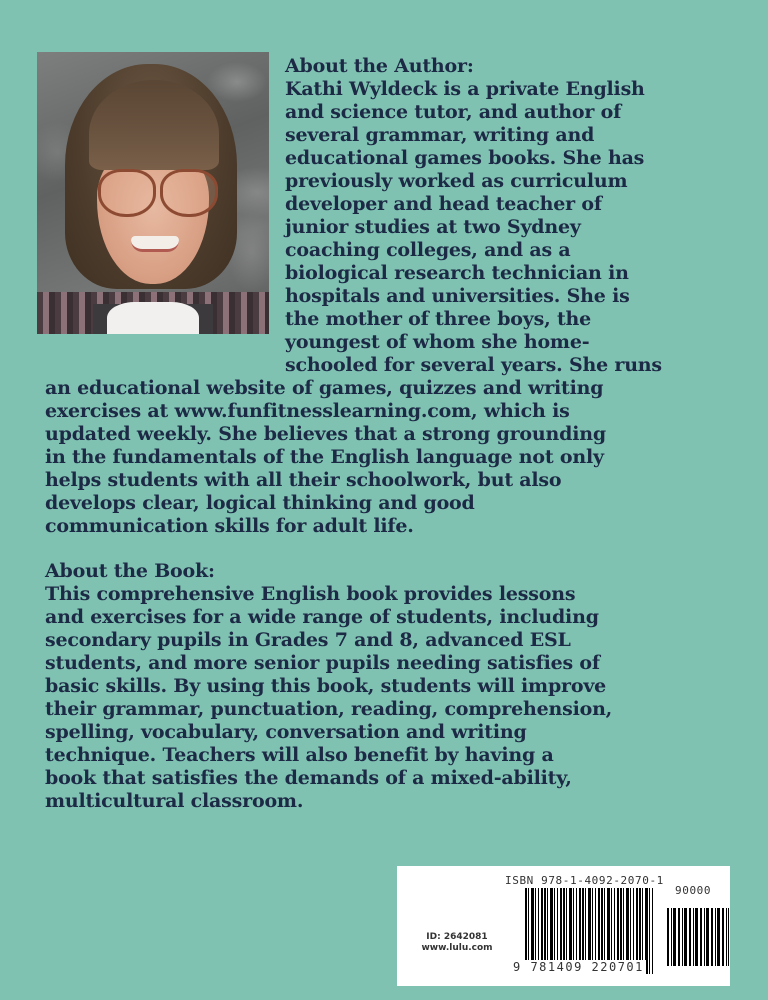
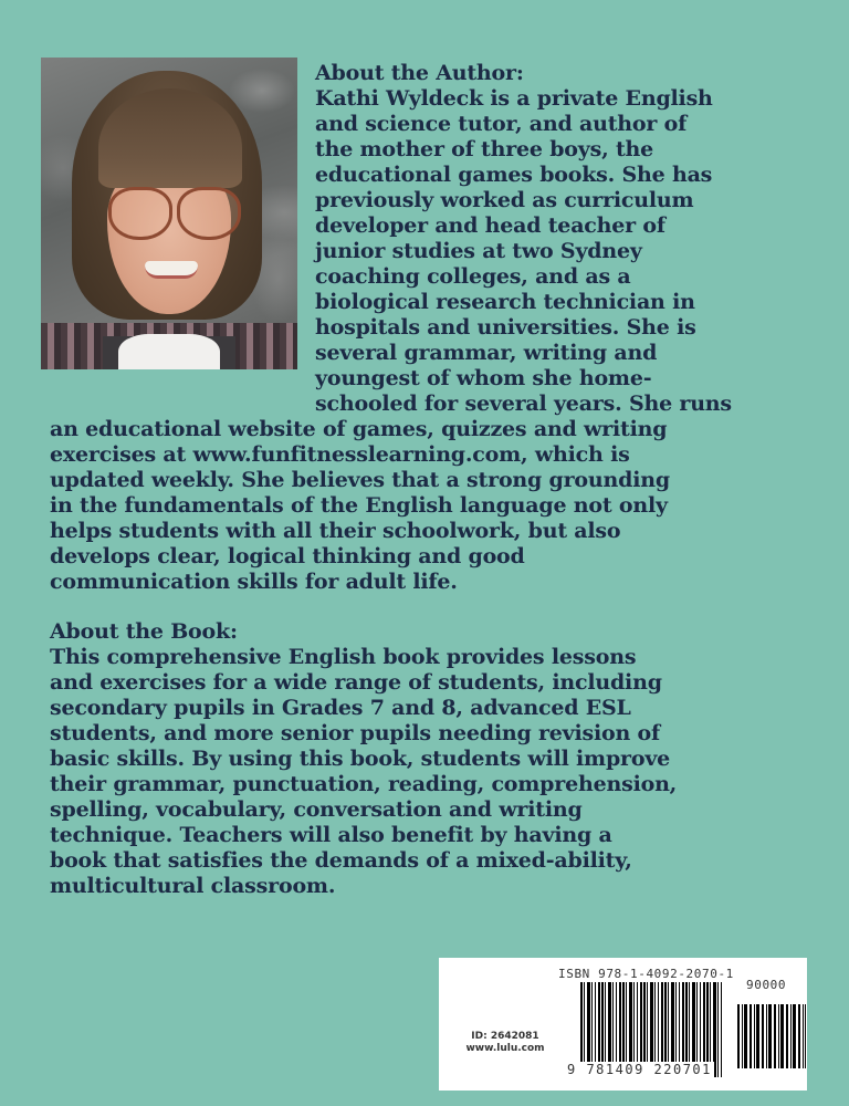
  About the Author:
  Kathi Wyldeck is a private English
  and science tutor, and author of
- several grammar, writing and
+ the mother of three boys, the
  educational games books. She has
  previously worked as curriculum
  developer and head teacher of
  junior studies at two Sydney
  coaching colleges, and as a
  biological research technician in
  hospitals and universities. She is
- the mother of three boys, the
+ several grammar, writing and
  youngest of whom she home-
  schooled for several years. She runs
  an educational website of games, quizzes and writing
  exercises at www.funfitnesslearning.com, which is
  updated weekly. She believes that a strong grounding
  in the fundamentals of the English language not only
  helps students with all their schoolwork, but also
  develops clear, logical thinking and good
  communication skills for adult life.
  About the Book:
  This comprehensive English book provides lessons
  and exercises for a wide range of students, including
  secondary pupils in Grades 7 and 8, advanced ESL
- students, and more senior pupils needing satisfies of
+ students, and more senior pupils needing revision of
  basic skills. By using this book, students will improve
  their grammar, punctuation, reading, comprehension,
  spelling, vocabulary, conversation and writing
  technique. Teachers will also benefit by having a
  book that satisfies the demands of a mixed-ability,
  multicultural classroom.
  ID: 2642081
  www.lulu.com
  ISBN 978-1-4092-2070-1
  90000
  9 781409 220701
